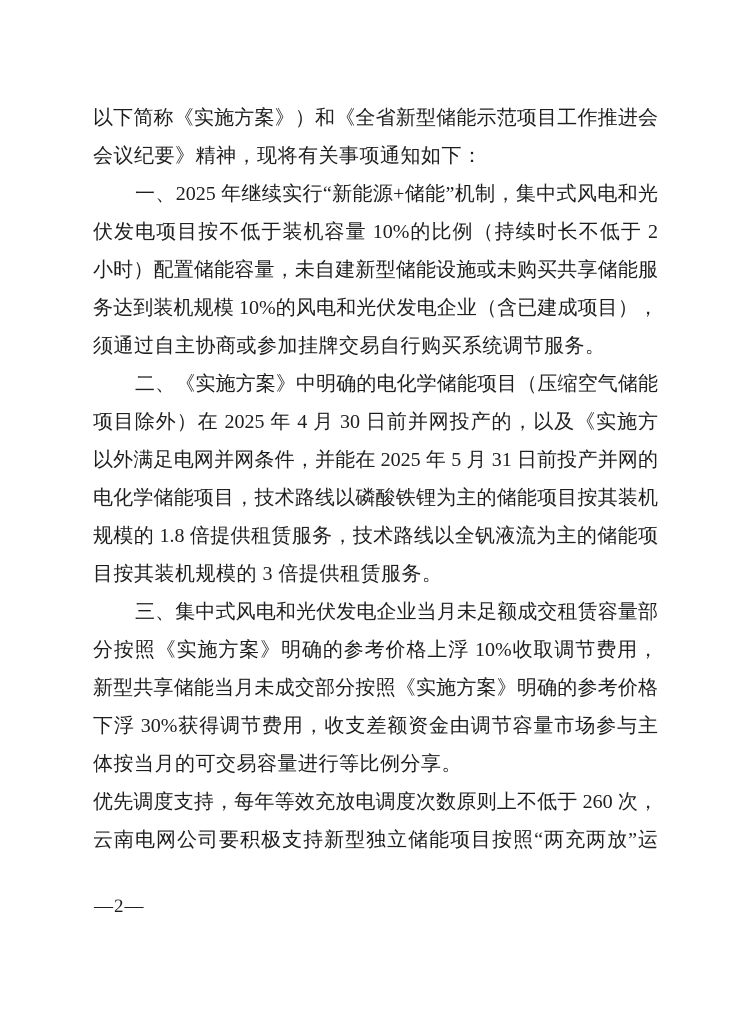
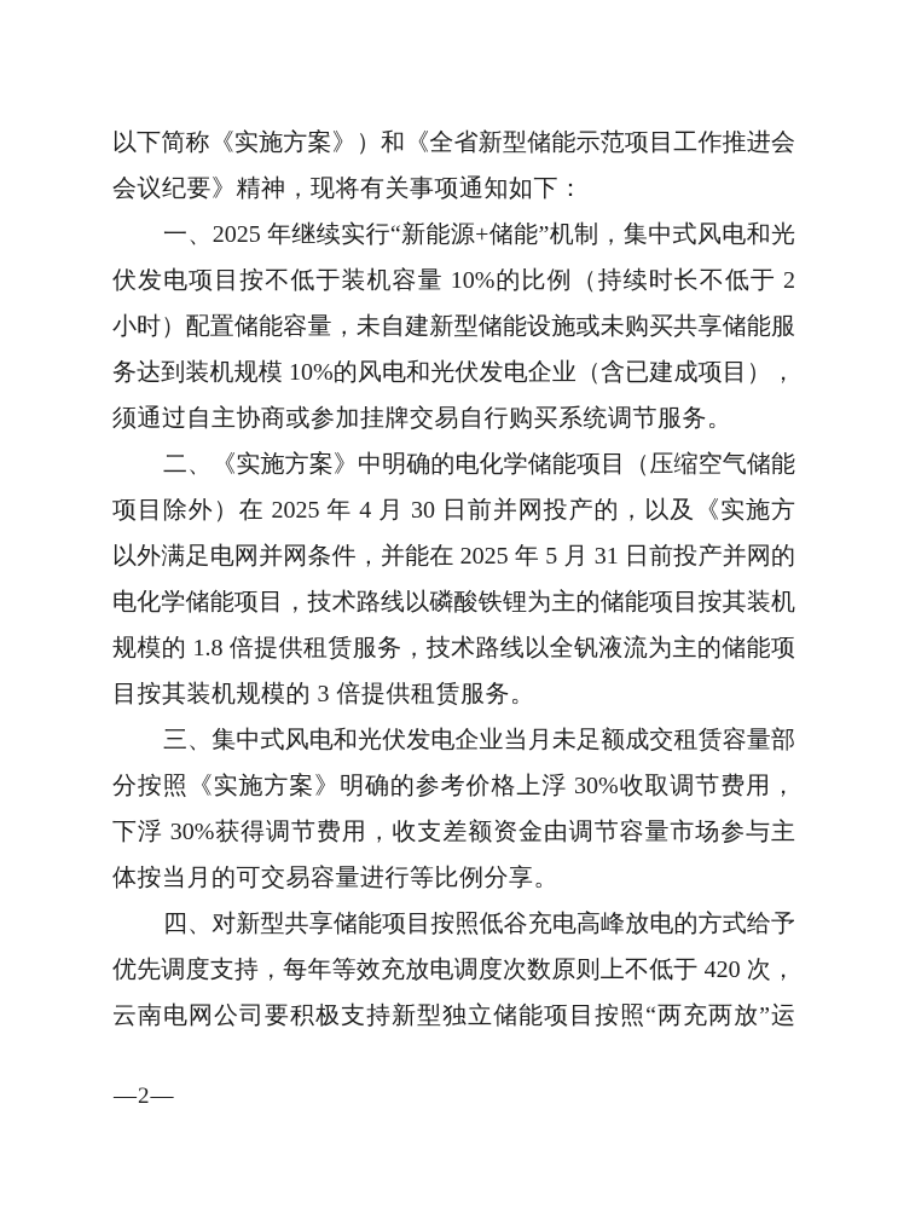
  以下简称《实施方案》）和《全省新型储能示范项目工作推进会
  会议纪要》精神，现将有关事项通知如下：
  一、2025 年继续实行“新能源+储能”机制，集中式风电和光
  伏发电项目按不低于装机容量 10%的比例（持续时长不低于 2
  小时）配置储能容量，未自建新型储能设施或未购买共享储能服
  务达到装机规模 10%的风电和光伏发电企业（含已建成项目），
  须通过自主协商或参加挂牌交易自行购买系统调节服务。
  二、《实施方案》中明确的电化学储能项目（压缩空气储能
  项目除外）在 2025 年 4 月 30 日前并网投产的，以及《实施方
  以外满足电网并网条件，并能在 2025 年 5 月 31 日前投产并网的
  电化学储能项目，技术路线以磷酸铁锂为主的储能项目按其装机
  规模的 1.8 倍提供租赁服务，技术路线以全钒液流为主的储能项
  目按其装机规模的 3 倍提供租赁服务。
  三、集中式风电和光伏发电企业当月未足额成交租赁容量部
- 分按照《实施方案》明确的参考价格上浮 10%收取调节费用，
+ 分按照《实施方案》明确的参考价格上浮 30%收取调节费用，
- 新型共享储能当月未成交部分按照《实施方案》明确的参考价格
  下浮 30%获得调节费用，收支差额资金由调节容量市场参与主
  体按当月的可交易容量进行等比例分享。
+ 四、对新型共享储能项目按照低谷充电高峰放电的方式给予
- 优先调度支持，每年等效充放电调度次数原则上不低于 260 次，
+ 优先调度支持，每年等效充放电调度次数原则上不低于 420 次，
  云南电网公司要积极支持新型独立储能项目按照“两充两放”运
  —2—
